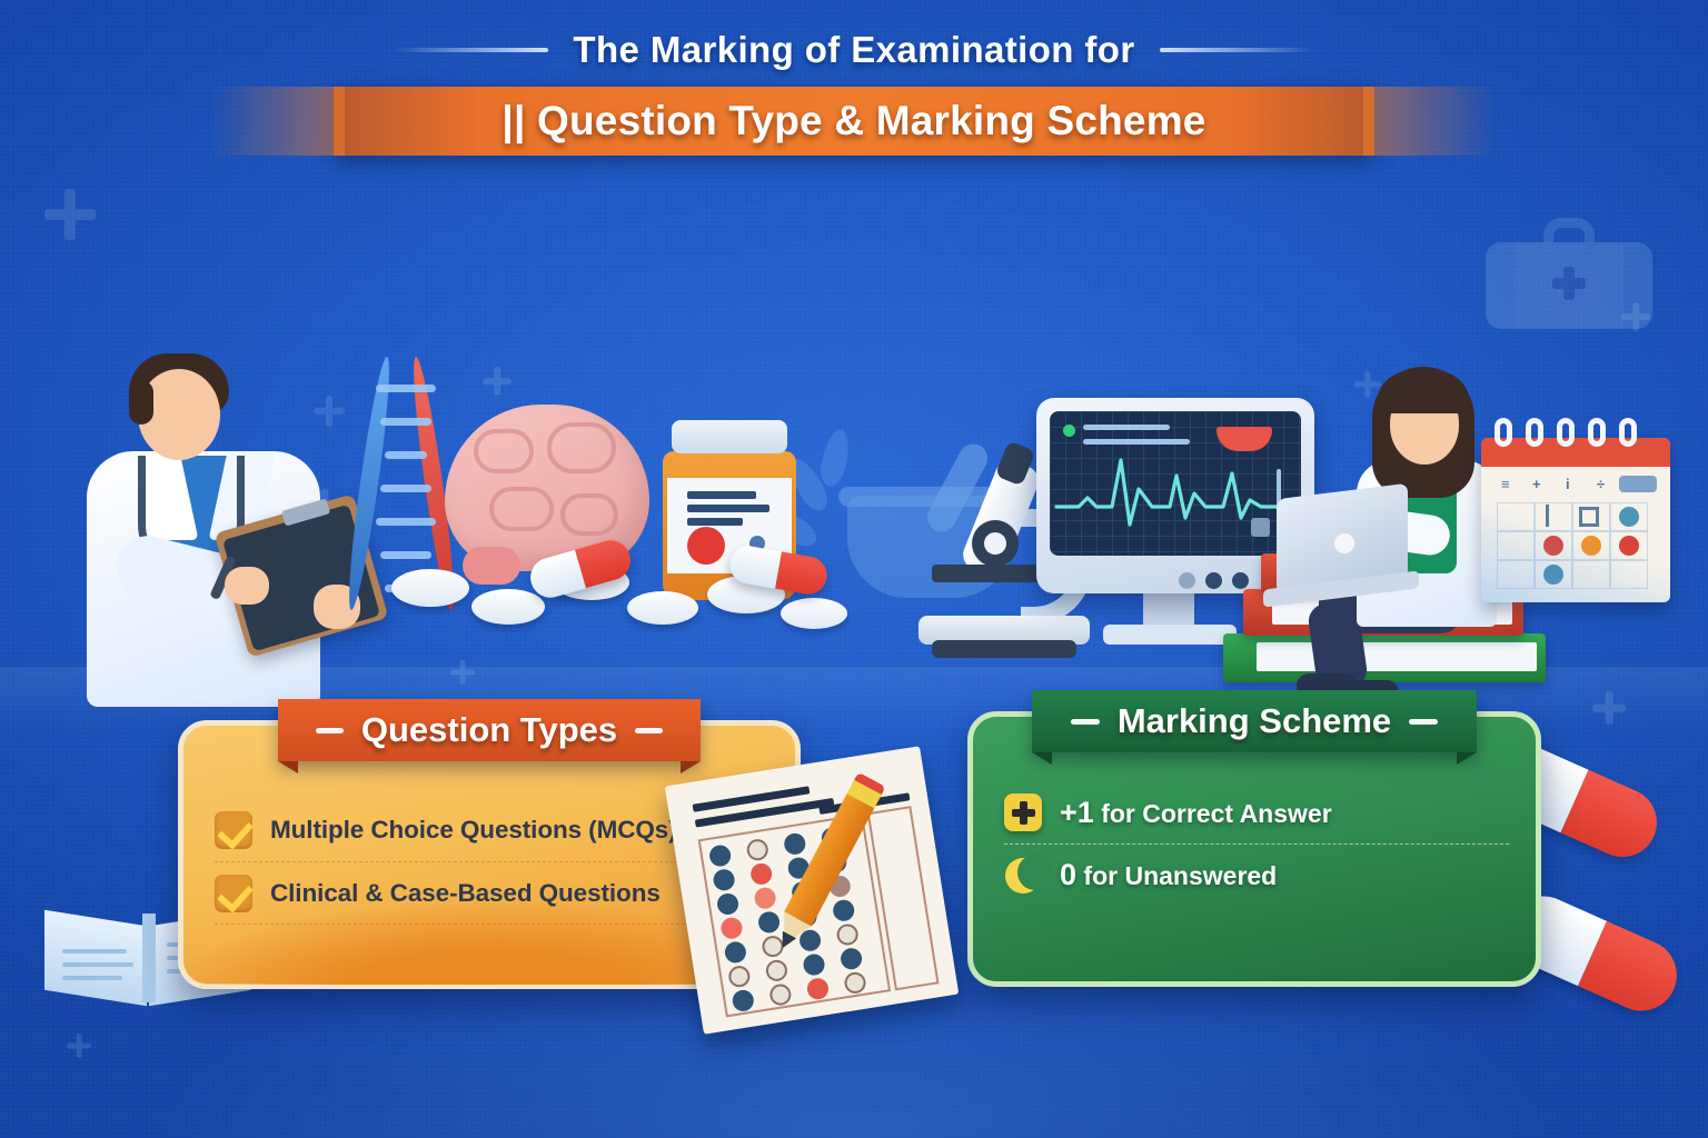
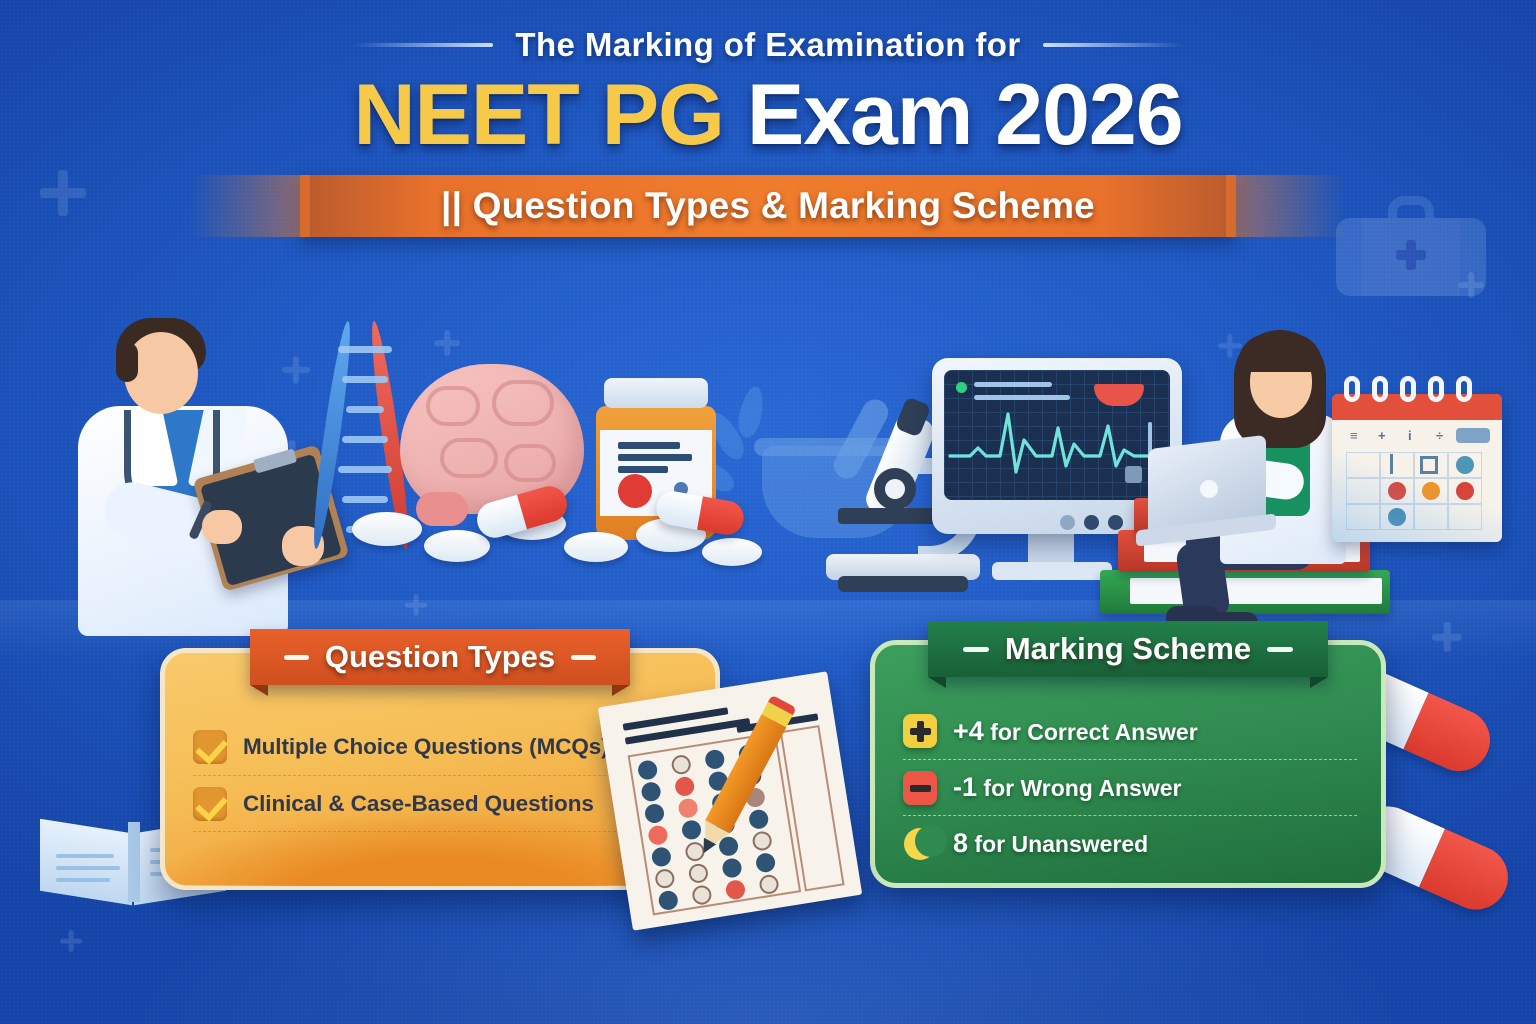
  The Marking of Examination for
+ NEET PG Exam 2026
- || Question Type & Marking Scheme
+ || Question Types & Marking Scheme
  Question Types
  Multiple Choice Questions (MCQs
  Clinical & Case-Based Questions
  Marking Scheme
- +1 for Correct Answer
+ +4 for Correct Answer
+ -1 for Wrong Answer
- 0 for Unanswered
+ 8 for Unanswered
